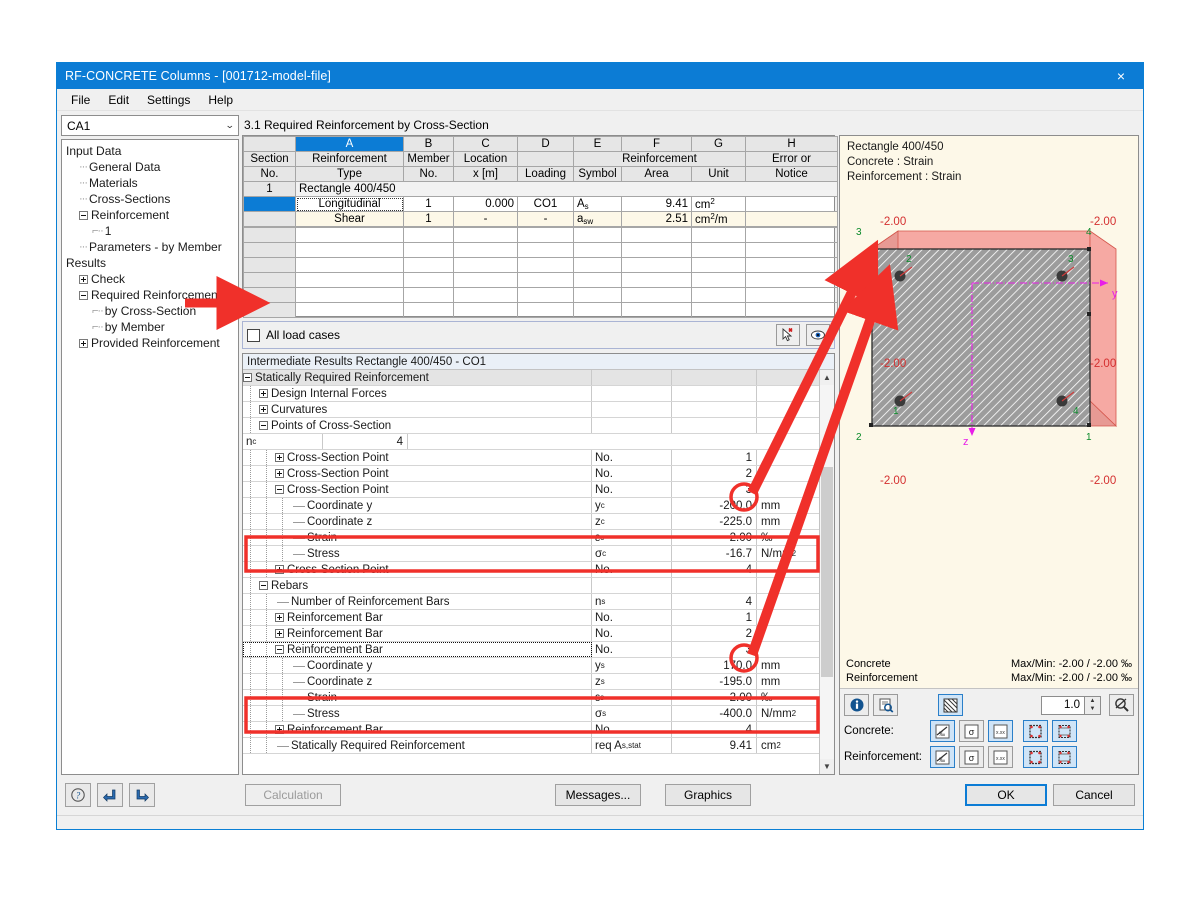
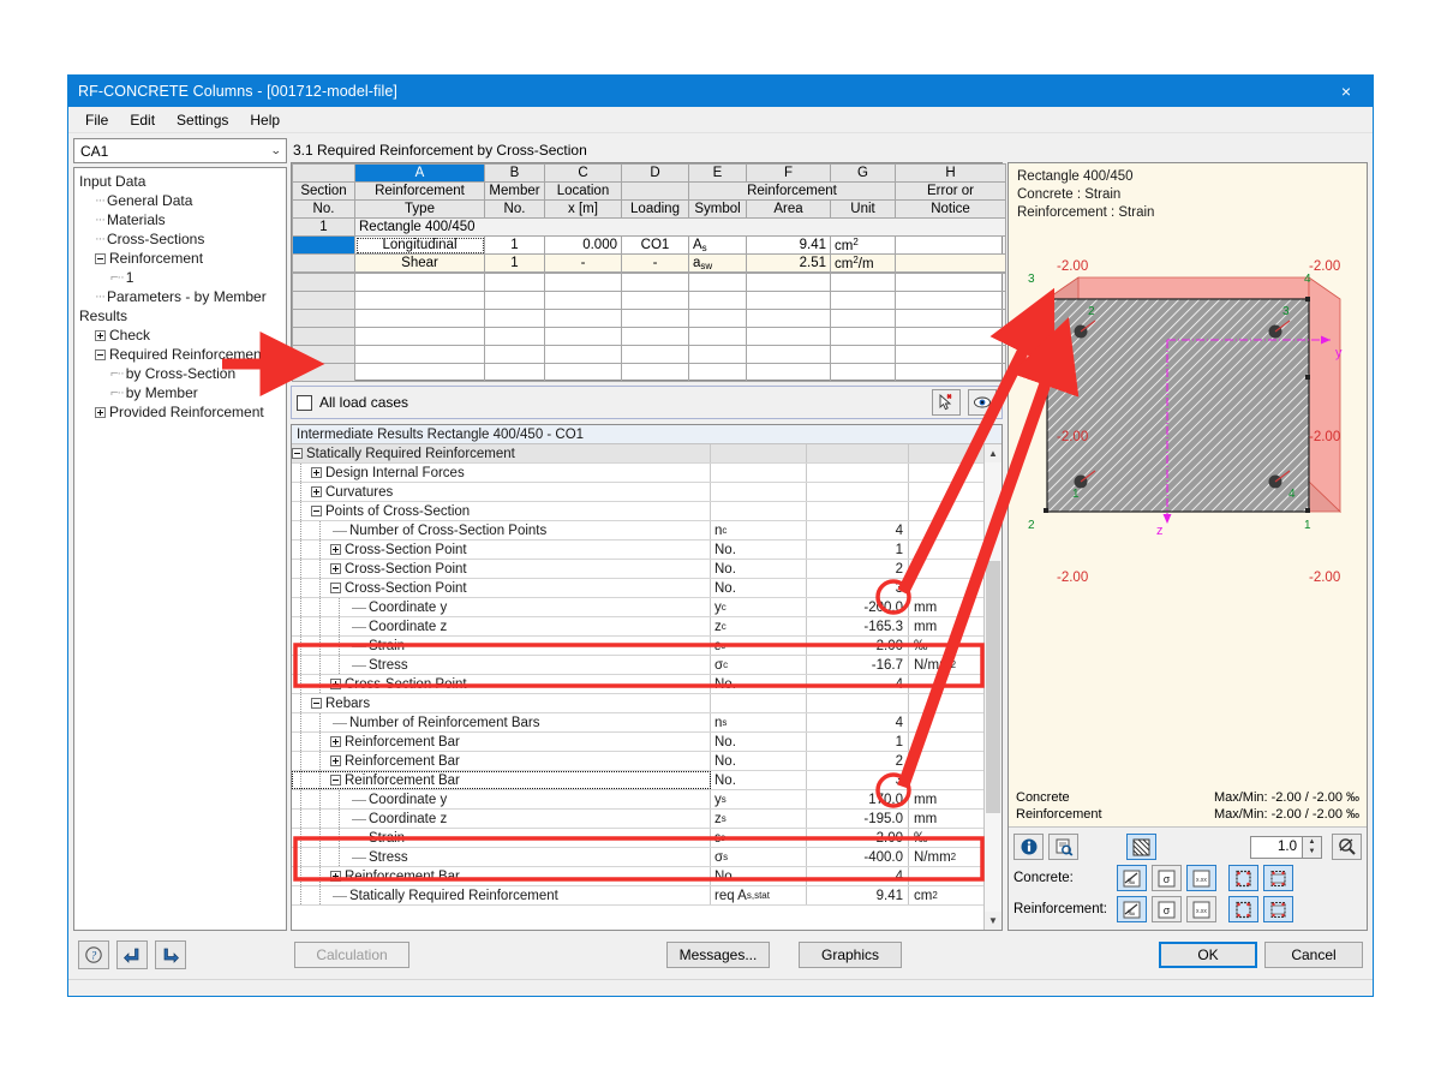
  RF-CONCRETE Columns - [001712-model-file]
  ×
  File
  Edit
  Settings
  Help
  CA1
  ⌄
  Input Data
  ···
  General Data
  ···
  Materials
  ···
  Cross-Sections
  Reinforcement
  ⌐··
  1
  ···
  Parameters - by Member
  Results
  Check
  Required Reinforcement
  ⌐··
  by Cross-Section
  ⌐··
  by Member
  Provided Reinforcement
  3.1 Required Reinforcement by Cross-Section
  	A	B	C	D	E	F	G	H
  Section	Reinforcement	Member	Location		Reinforcement	Error or
  No.	Type	No.	x [m]	Loading	Symbol	Area	Unit	Notice
  1	Rectangle 400/450
  	Longitudinal	1	0.000	CO1	As	9.41	cm2
  	Shear	1	-	-	asw	2.51	cm2/m
  All load cases
  Intermediate Results Rectangle 400/450 - CO1
  Statically Required Reinforcement
  Design Internal Forces
  Curvatures
  Points of Cross-Section
+ Number of Cross-Section Points
  n
  c
  4
  Cross-Section Point
  No.
  1
  Cross-Section Point
  No.
  2
  Cross-Section Point
  No.
  Coordinate y
  y
  c
  -20.0
  mm
  Coordinate z
  z
  c
- -225.0
+ -165.3
  mm
  Stress
  σ
  c
  -16.7
  N/m
  2
  Rebars
  Number of Reinforcement Bars
  n
  s
  4
  Reinforcement Bar
  No.
  1
  Reinforcement Bar
  No.
  2
  Reinforcement Bar
  No.
  Coordinate y
  y
  s
  10.0
  mm
  Coordinate z
  z
  s
  -195.0
  mm
  Stress
  σ
  s
  -400.0
  N/mm
  2
  Reinforcement Bar
  No.
  4
  Statically Required Reinforcement
  req A
  s,stat
  9.41
  cm
  2
  ▲
  ▼
  Rectangle 400/450
  Concrete : Strain
  Reinforcement : Strain
  -2.00
  -2.00
  -2.00
  -2.00
  -2.00
  -2.00
  3
  4
  2
  1
  2
  3
  1
  4
  y
  z
  Concrete
  Max/Min: -2.00 / -2.00 ‰
  Reinforcement
  Max/Min: -2.00 / -2.00 ‰
  1.0
  Concrete:
  σ
  Reinforcement:
  σ
  ?
  Calculation
  Messages...
  Graphics
  OK
  Cancel
